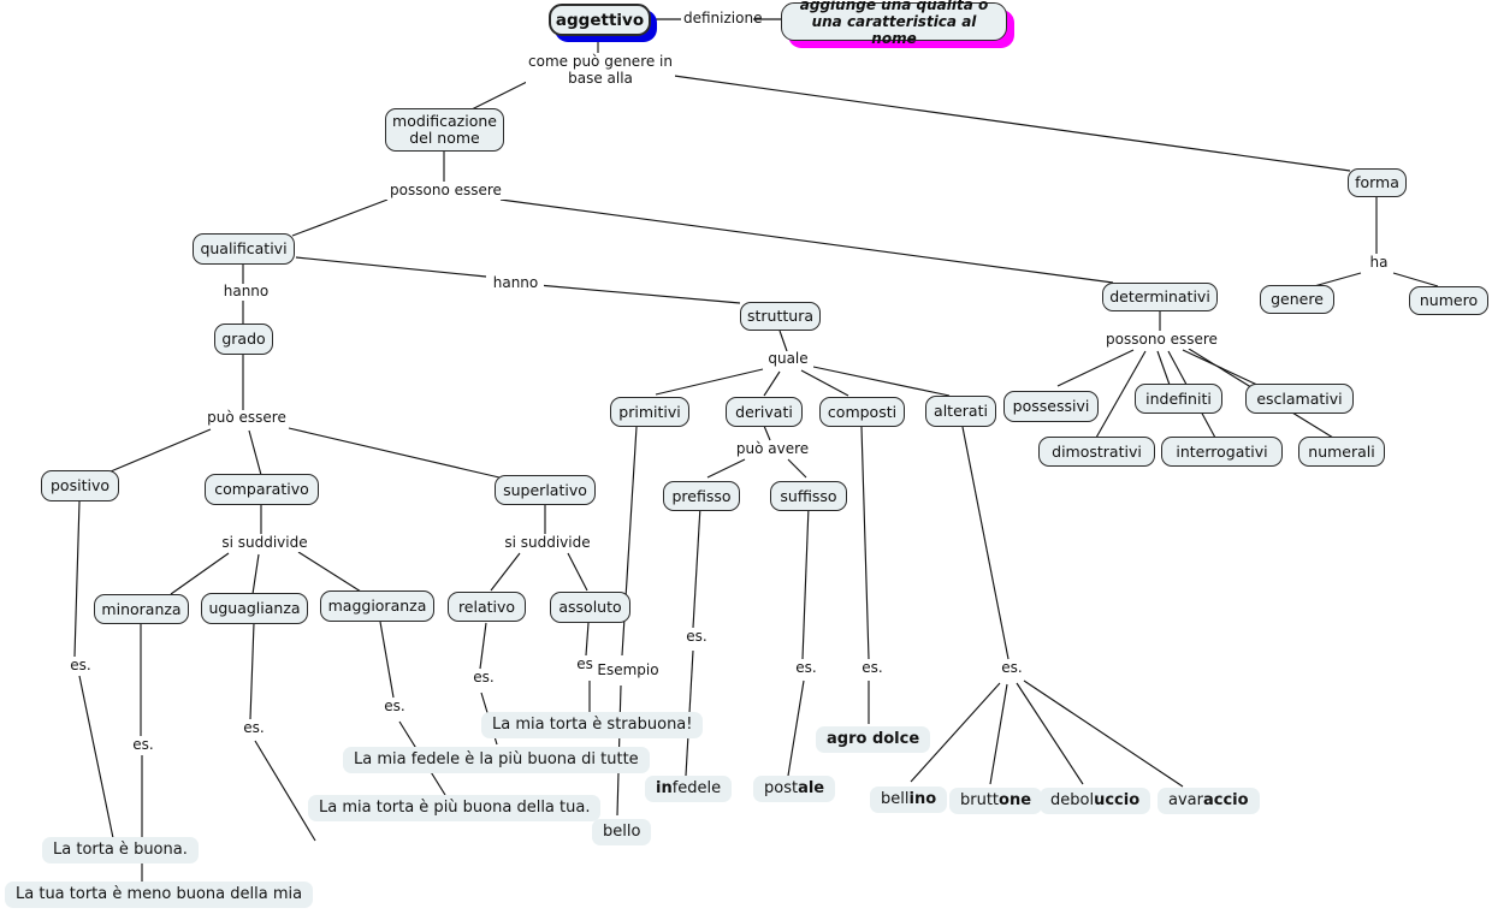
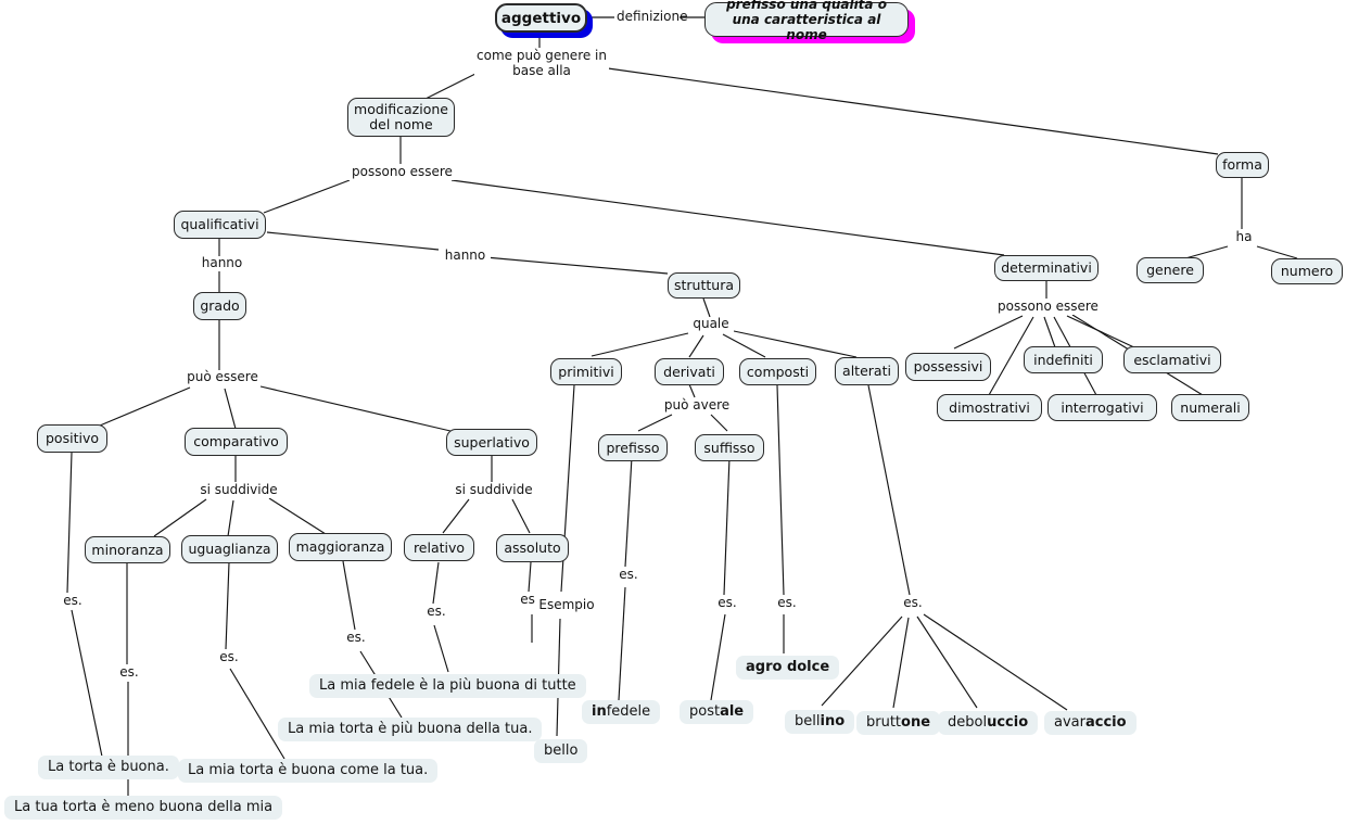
  aggettivo
- aggiunge una qualità o una caratteristica al nome
+ prefisso una qualità o una caratteristica al nome
  modificazione del nome
  forma
  genere
  numero
  qualificativi
  determinativi
  struttura
  grado
  positivo
  comparativo
  superlativo
  minoranza
  uguaglianza
  maggioranza
  relativo
  assoluto
  primitivi
  derivati
  composti
  alterati
  prefisso
  suffisso
  possessivi
  dimostrativi
  indefiniti
  interrogativi
  esclamativi
  numerali
  definizione
  come può genere in base alla
  possono essere
  hanno
  hanno
  ha
  può essere
  si suddivide
  si suddivide
  quale
  può avere
  possono essere
  es.
  es.
  es.
  es.
  es.
  Esempio
  es.
  es.
  es.
  es.
  La torta è buona.
  La tua torta è meno buona della mia
+ La mia torta è buona come la tua.
  La mia torta è più buona della tua.
  La mia fedele è la più buona di tutte
- La mia torta è strabuona!
  bello
  in
  fedele
  post
  ale
  agro dolce
  bell
  ino
  brutt
  one
  debol
  uccio
  avar
  accio
